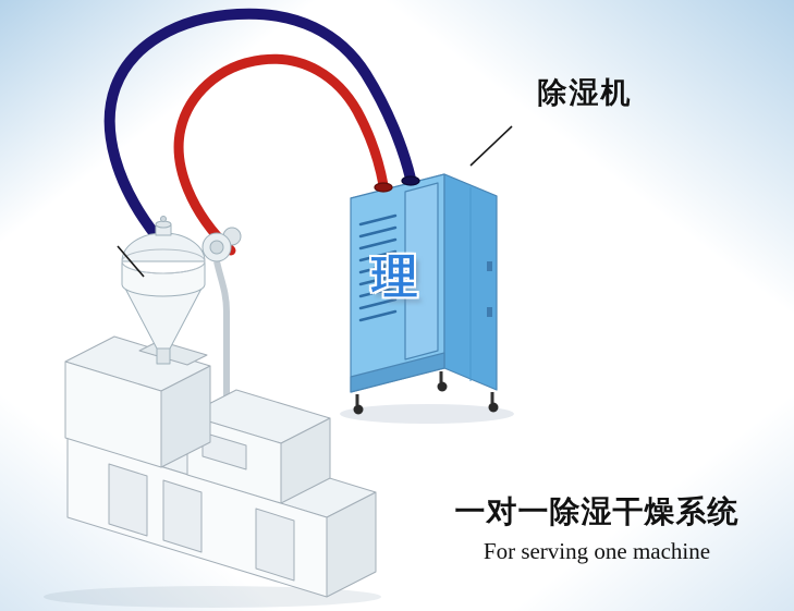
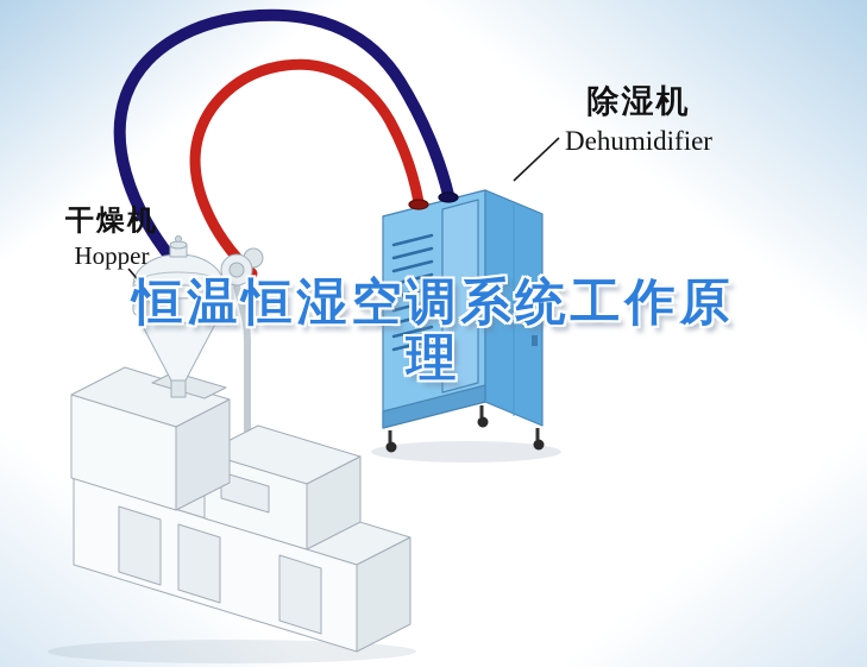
  除湿机
+ Dehumidifier
+ 干燥机
+ Hopper
+ 恒温恒湿空调系统工作原
  理
- 一对一除湿干燥系统
- For serving one machine
